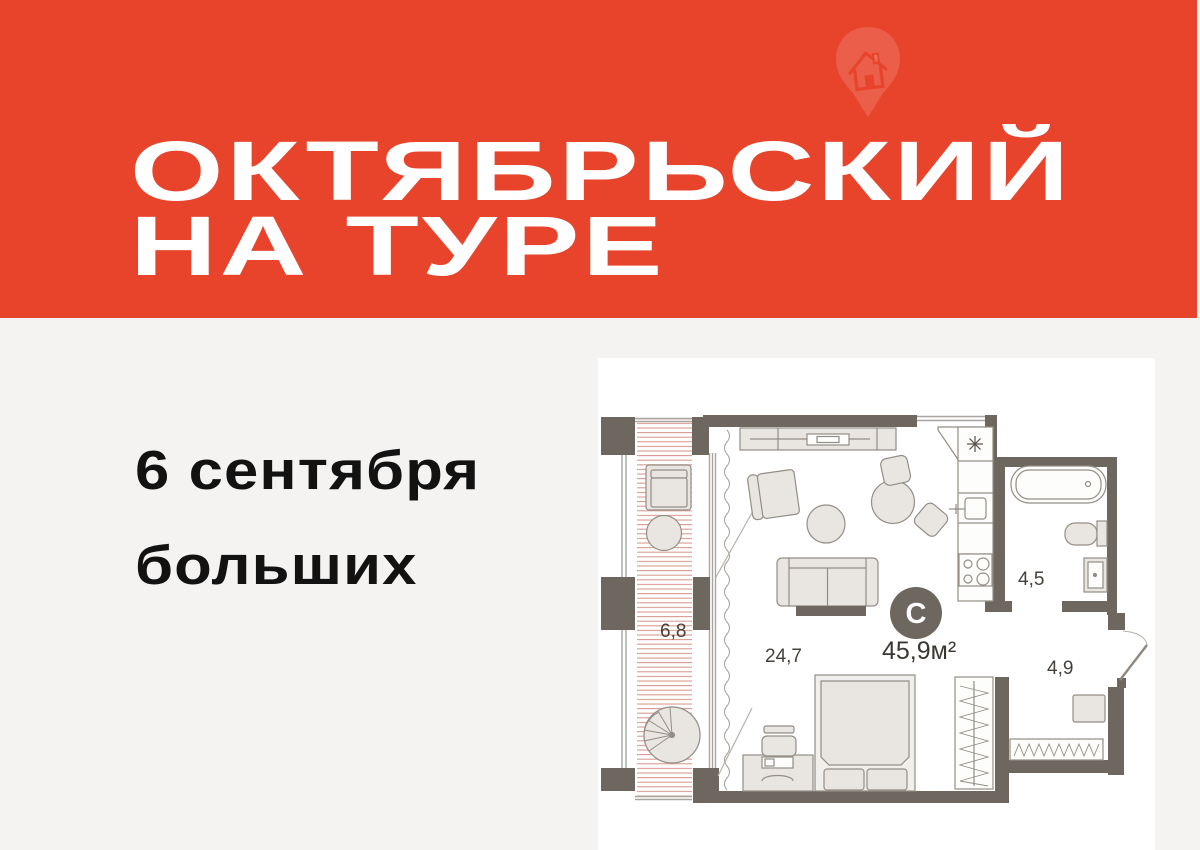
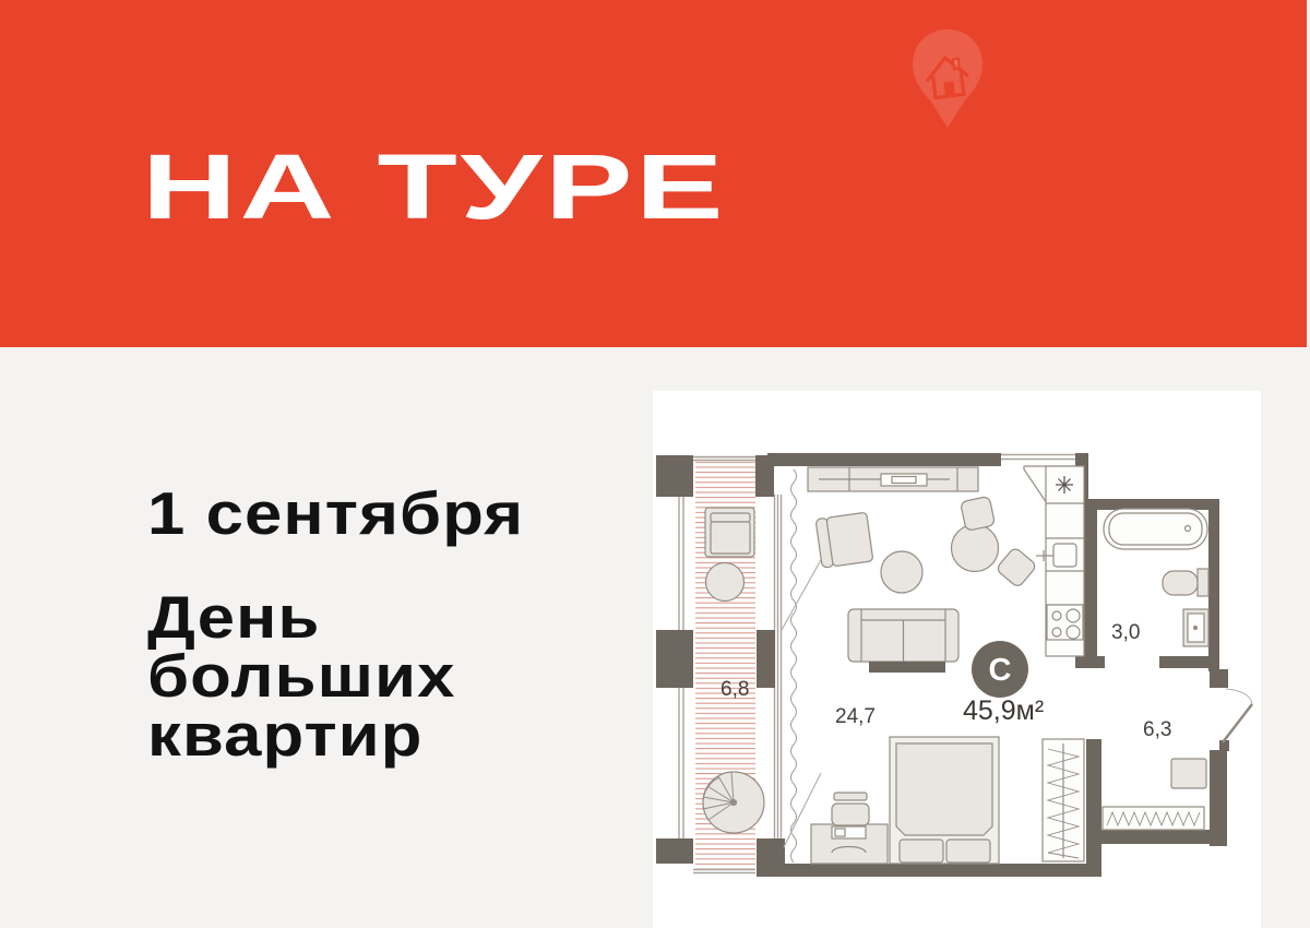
- ОКТЯБРЬСКИЙ
  НА ТУРЕ
- 6 сентября
+ 1 сентября
+ День
  больших
+ квартир
  С
  6,8
  24,7
- 4,5
+ 3,0
- 4,9
+ 6,3
  45,9м²
